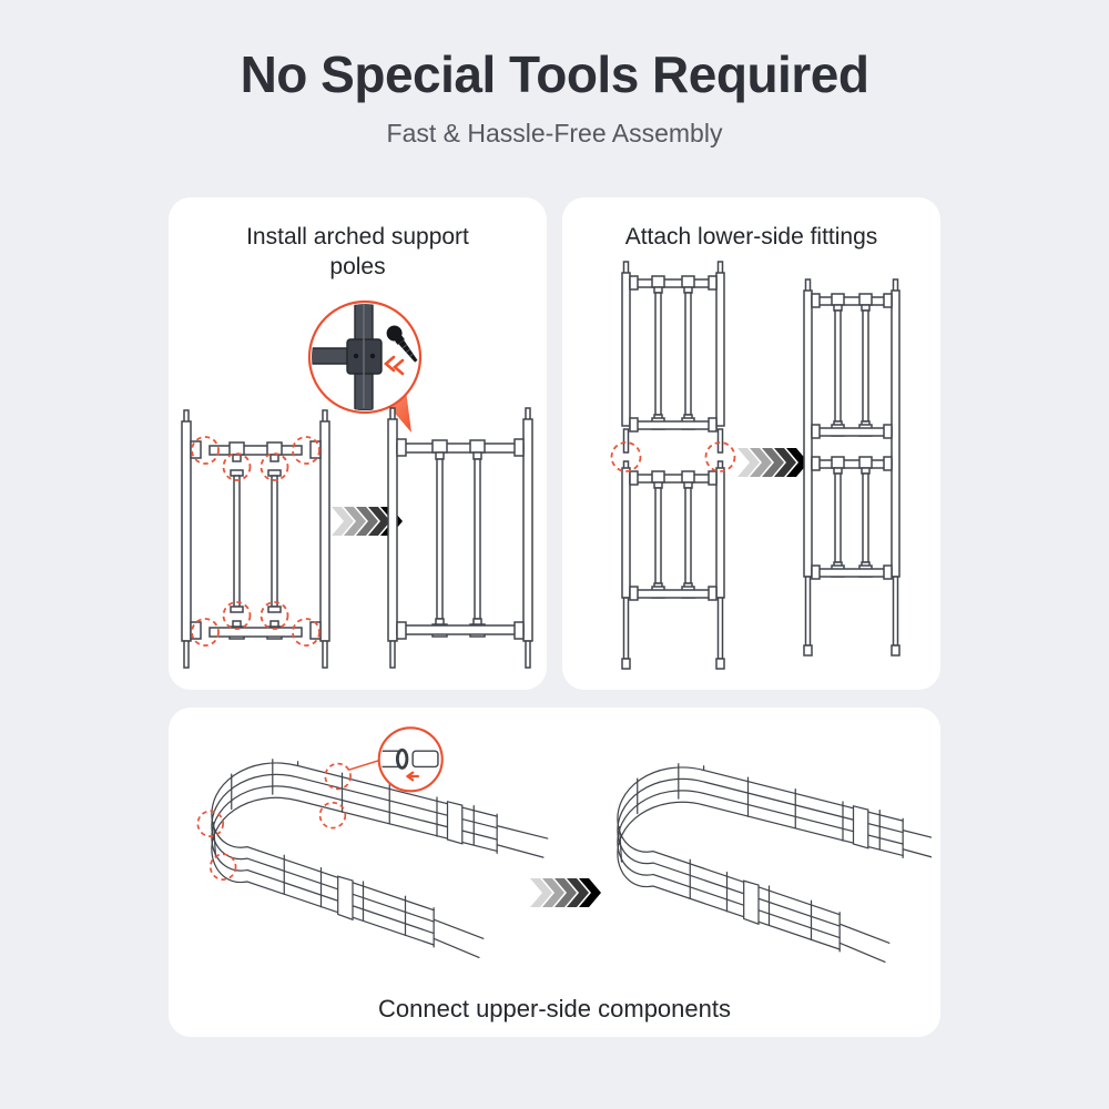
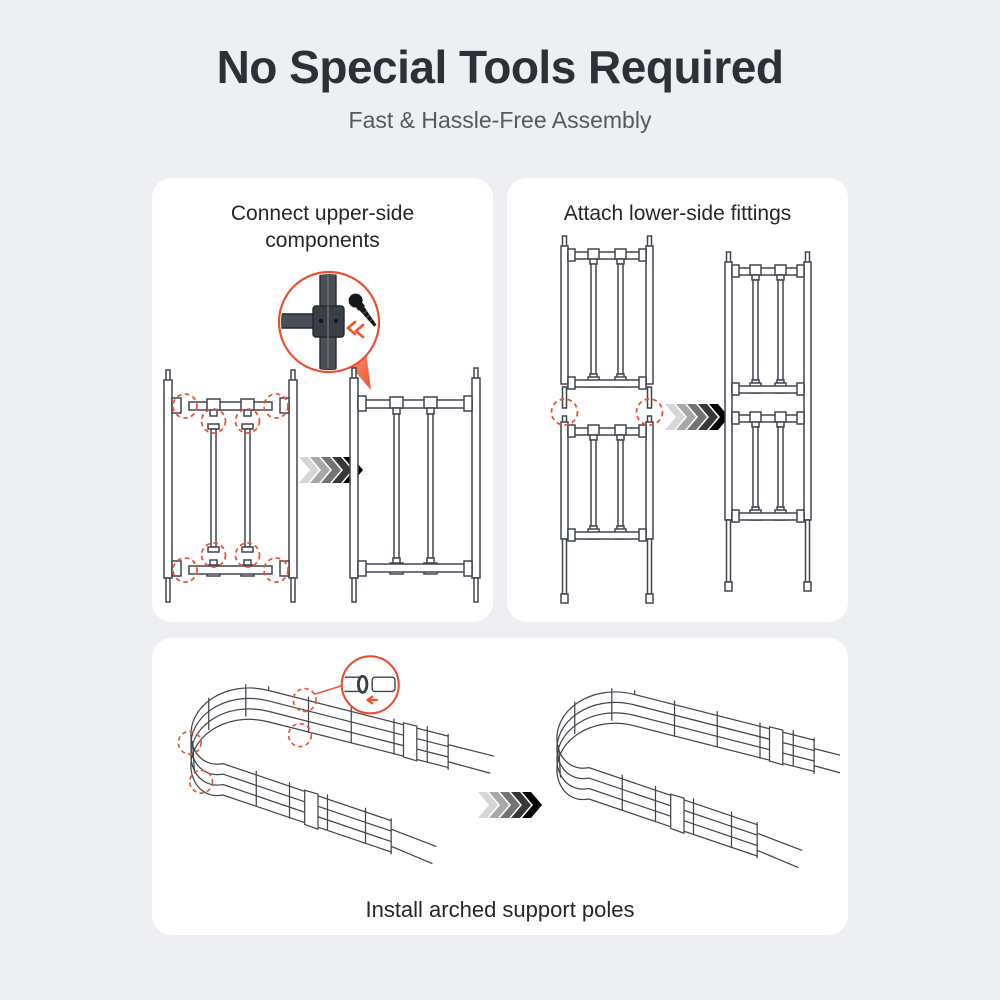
  No Special Tools Required
  Fast & Hassle-Free Assembly
- Install arched support poles
+ Connect upper-side components
  Attach lower-side fittings
- Connect upper-side components
+ Install arched support poles
